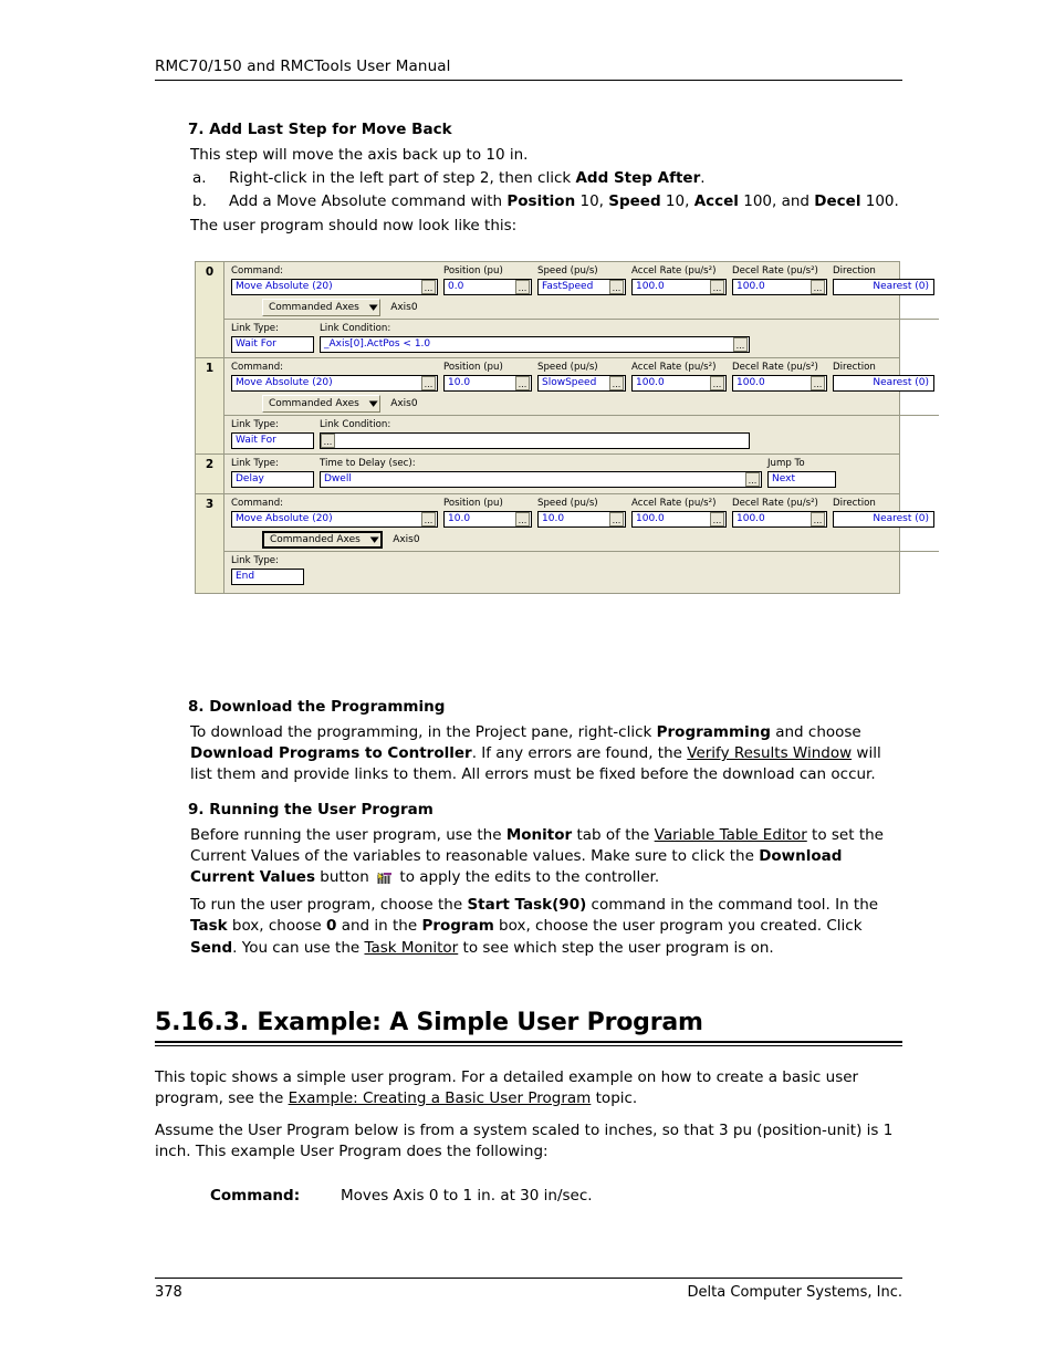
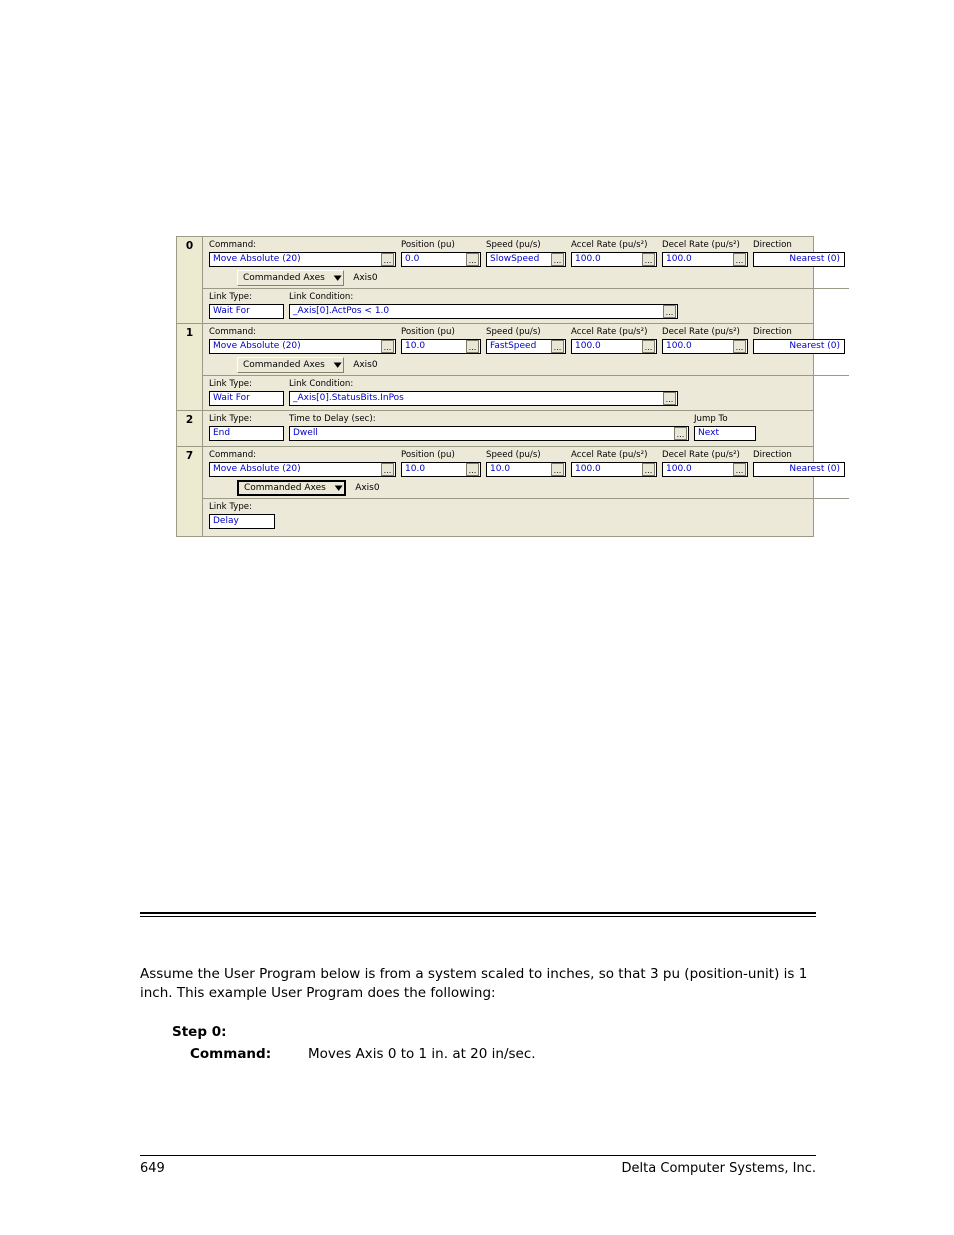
- RMC70/150 and RMCTools User Manual
- 7. Add Last Step for Move Back
- This step will move the axis back up to 10 in.
- a.
- Right-click in the left part of step 2, then click Add Step After.
- b.
- Add a Move Absolute command with Position 10, Speed 10, Accel 100, and Decel 100.
- The user program should now look like this:
  0
  Command:
  Move Absolute (20)
  ...
  Position (pu)
  0.0
  ...
  Speed (pu/s)
- FastSpeed
+ SlowSpeed
  ...
  Accel Rate (pu/s²)
  100.0
  ...
  Decel Rate (pu/s²)
  100.0
  ...
  Direction
  Nearest (0)
  Commanded Axes
  ▼
  Axis0
  Link Type:
  Wait For
  Link Condition:
  _Axis[0].ActPos < 1.0
  ...
  1
  Command:
  Move Absolute (20)
  ...
  Position (pu)
  10.0
  ...
  Speed (pu/s)
- SlowSpeed
+ FastSpeed
  ...
  Accel Rate (pu/s²)
  100.0
  ...
  Decel Rate (pu/s²)
  100.0
  ...
  Direction
  Nearest (0)
  Commanded Axes
  ▼
  Axis0
  Link Type:
  Wait For
  Link Condition:
+ _Axis[0].StatusBits.InPos
  ...
  2
  Link Type:
- Delay
+ End
  Time to Delay (sec):
  Dwell
  ...
  Jump To
  Next
- 3
+ 7
  Command:
  Move Absolute (20)
  ...
  Position (pu)
  10.0
  ...
  Speed (pu/s)
  10.0
  ...
  Accel Rate (pu/s²)
  100.0
  ...
  Decel Rate (pu/s²)
  100.0
  ...
  Direction
  Nearest (0)
  Commanded Axes
  ▼
  Axis0
  Link Type:
- End
+ Delay
- 8. Download the Programming
- To download the programming, in the Project pane, right-click Programming and choose Download Programs to Controller. If any errors are found, the Verify Results Window will list them and provide links to them. All errors must be fixed before the download can occur.
- 9. Running the User Program
- Before running the user program, use the Monitor tab of the Variable Table Editor to set the Current Values of the variables to reasonable values. Make sure to click the Download Current Values button to apply the edits to the controller.
- To run the user program, choose the Start Task(90) command in the command tool. In the Task box, choose 0 and in the Program box, choose the user program you created. Click Send. You can use the Task Monitor to see which step the user program is on.
- 5.16.3. Example: A Simple User Program
- This topic shows a simple user program. For a detailed example on how to create a basic user program, see the Example: Creating a Basic User Program topic.
  Assume the User Program below is from a system scaled to inches, so that 3 pu (position-unit) is 1 inch. This example User Program does the following:
+ Step 0:
  Command:
- Moves Axis 0 to 1 in. at 30 in/sec.
+ Moves Axis 0 to 1 in. at 20 in/sec.
- 378
+ 649
  Delta Computer Systems, Inc.
